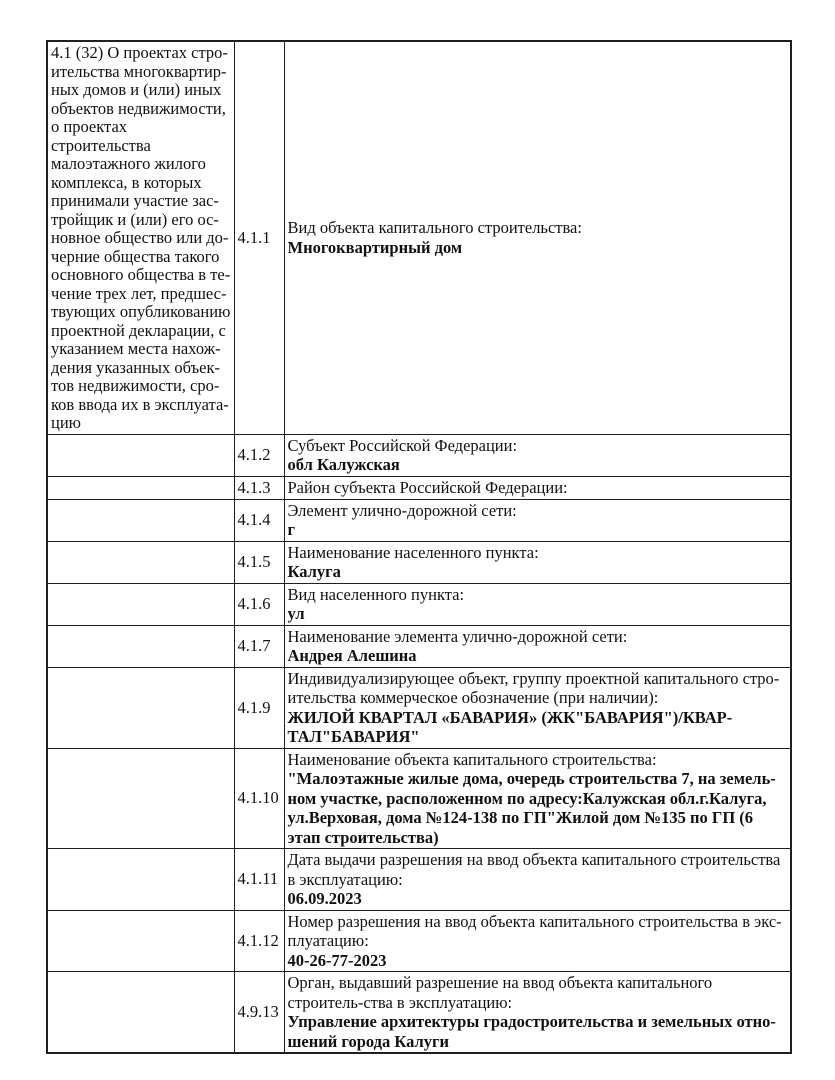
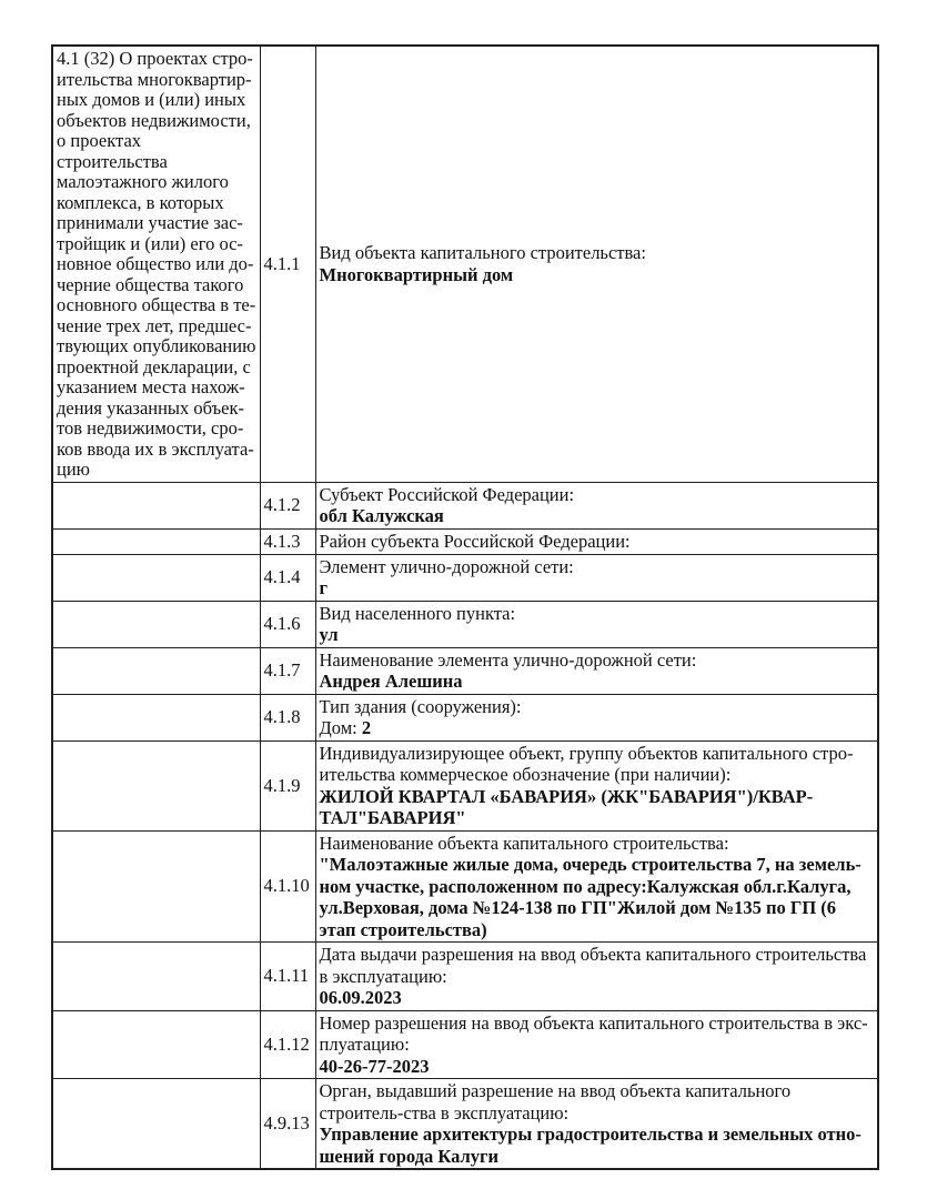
  4.1 (32) О проектах стро- ительства многоквартир- ных домов и (или) иных объектов недвижимости, о проектах строительства малоэтажного жилого комплекса, в которых принимали участие зас- тройщик и (или) его ос- новное общество или до- черние общества такого основного общества в те- чение трех лет, предшес- твующих опубликованию проектной декларации, с указанием места нахож- дения указанных объек- тов недвижимости, сро- ков ввода их в эксплуата- цию	4.1.1	Вид объекта капитального строительства: Многоквартирный дом
  	4.1.2	Субъект Российской Федерации: обл Калужская
  	4.1.3	Район субъекта Российской Федерации:
  	4.1.4	Элемент улично-дорожной сети: г
- 	4.1.5	Наименование населенного пункта: Калуга
  	4.1.6	Вид населенного пункта: ул
  	4.1.7	Наименование элемента улично-дорожной сети: Андрея Алешина
+ 	4.1.8	Тип здания (сооружения): Дом: 2
- 	4.1.9	Индивидуализирующее объект, группу проектной капитального стро-ительства коммерческое обозначение (при наличии): ЖИЛОЙ КВАРТАЛ «БАВАРИЯ» (ЖК"БАВАРИЯ")/КВАР-ТАЛ"БАВАРИЯ"
+ 	4.1.9	Индивидуализирующее объект, группу объектов капитального стро-ительства коммерческое обозначение (при наличии): ЖИЛОЙ КВАРТАЛ «БАВАРИЯ» (ЖК"БАВАРИЯ")/КВАР-ТАЛ"БАВАРИЯ"
  	4.1.10	Наименование объекта капитального строительства: "Малоэтажные жилые дома, очередь строительства 7, на земель-ном участке, расположенном по адресу:Калужская обл.г.Калуга, ул.Верховая, дома №124-138 по ГП"Жилой дом №135 по ГП (6 этап строительства)
  	4.1.11	Дата выдачи разрешения на ввод объекта капитального строительства в эксплуатацию: 06.09.2023
  	4.1.12	Номер разрешения на ввод объекта капитального строительства в экс-плуатацию: 40-26-77-2023
  	4.9.13	Орган, выдавший разрешение на ввод объекта капитального строитель-ства в эксплуатацию: Управление архитектуры градостроительства и земельных отно-шений города Калуги
